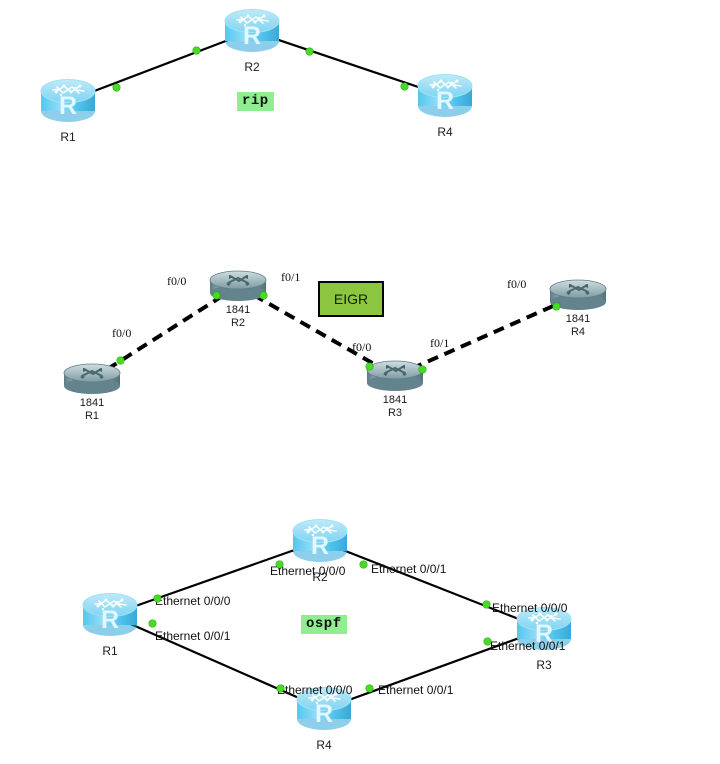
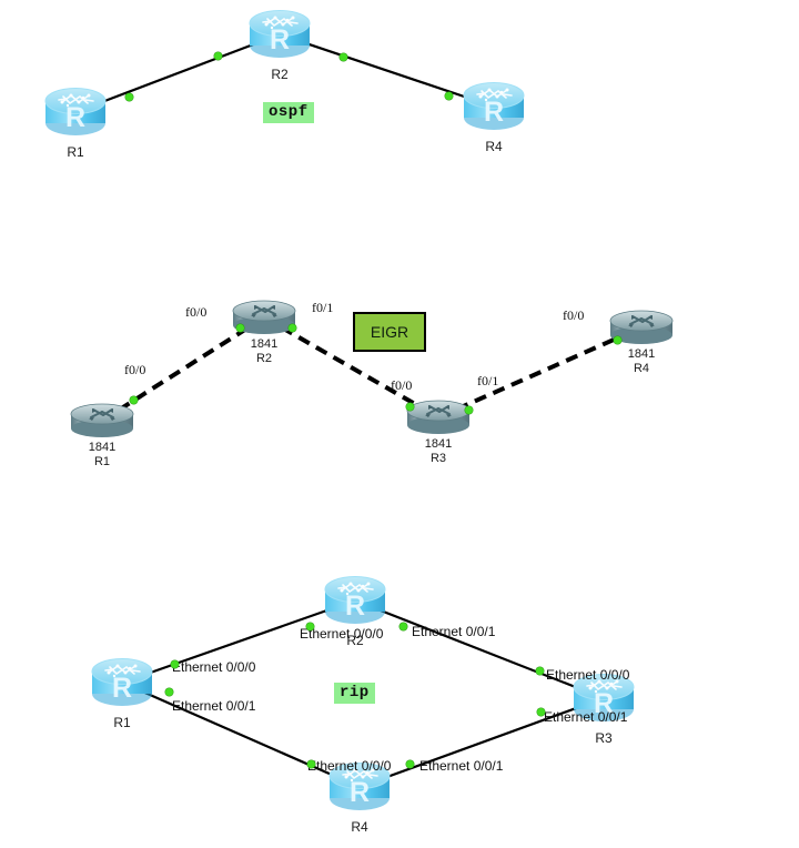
  R
  R1
  R
  R2
  R
  R4
  1841
  R1
  1841
  R2
  1841
  R3
  1841
  R4
  R
  R1
  R
  R2
  R
  R3
  R
  R4
  f0/0
  f0/1
  f0/0
  f0/0
  f0/1
  f0/0
  Ethernet 0/0/0
  Ethernet 0/0/1
  thernet 0/0/0
  Ethernet 0/0/0
  Ethernet 0/0/1
  Ethernet 0/0/1
  thernet 0/0/0
  Ethernet 0/0/1
- rip
+ ospf
  EIGR
- ospf
+ rip
